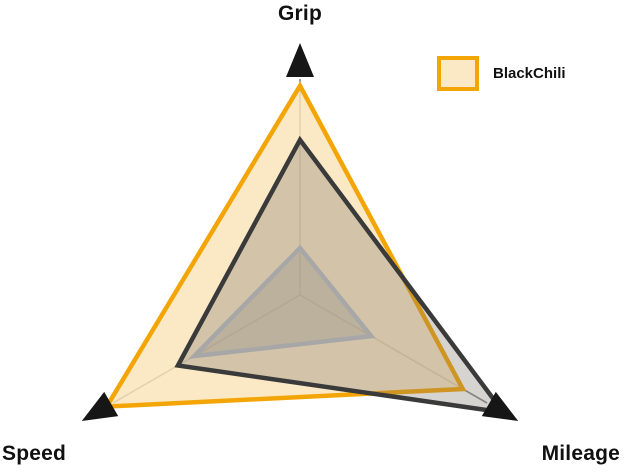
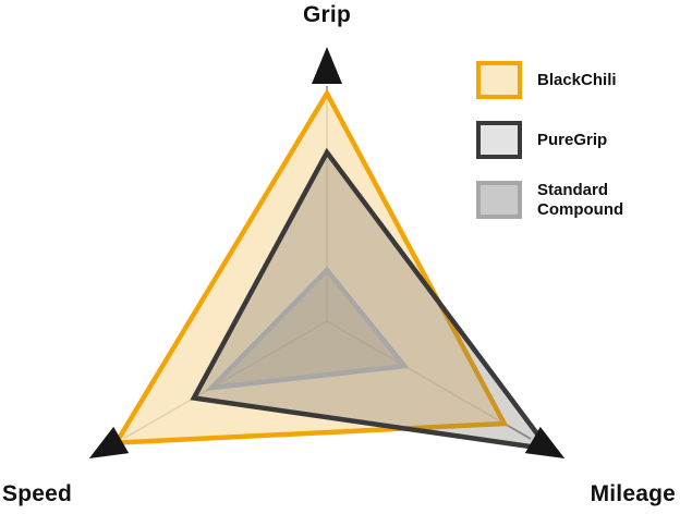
  Grip
  Speed
  Mileage
  BlackChili
+ PureGrip
+ Standard Compound
